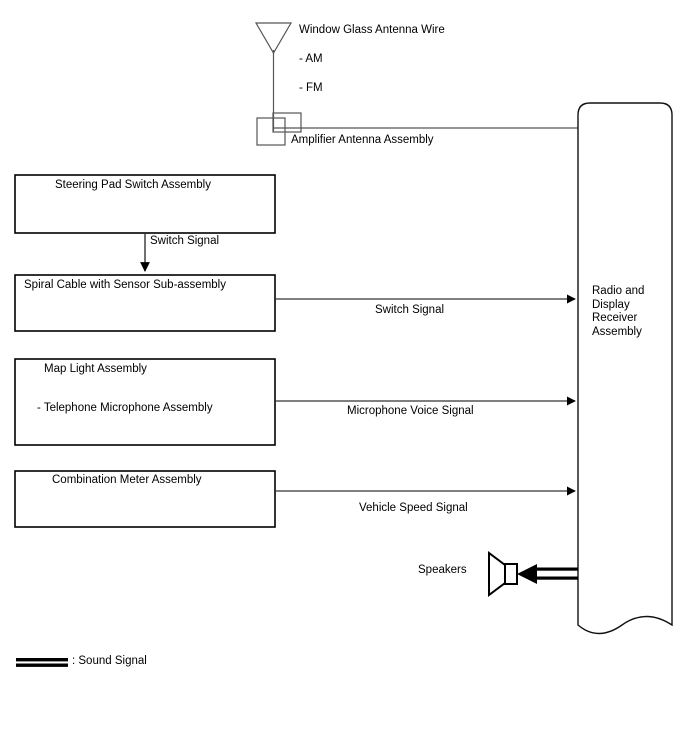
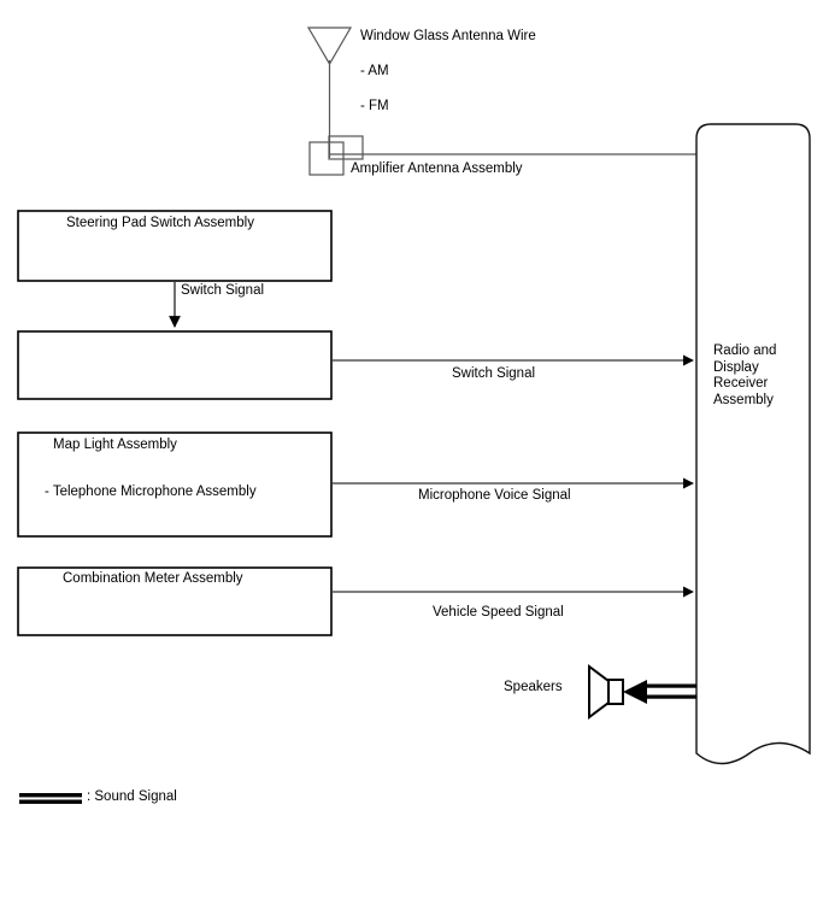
  Window Glass Antenna Wire
  - AM
  - FM
  Amplifier Antenna Assembly
  Steering Pad Switch Assembly
  Switch Signal
- Spiral Cable with Sensor Sub-assembly
  Switch Signal
  Map Light Assembly
  - Telephone Microphone Assembly
  Microphone Voice Signal
  Combination Meter Assembly
  Vehicle Speed Signal
  Radio and
  Display
  Receiver
  Assembly
  Speakers
  : Sound Signal
